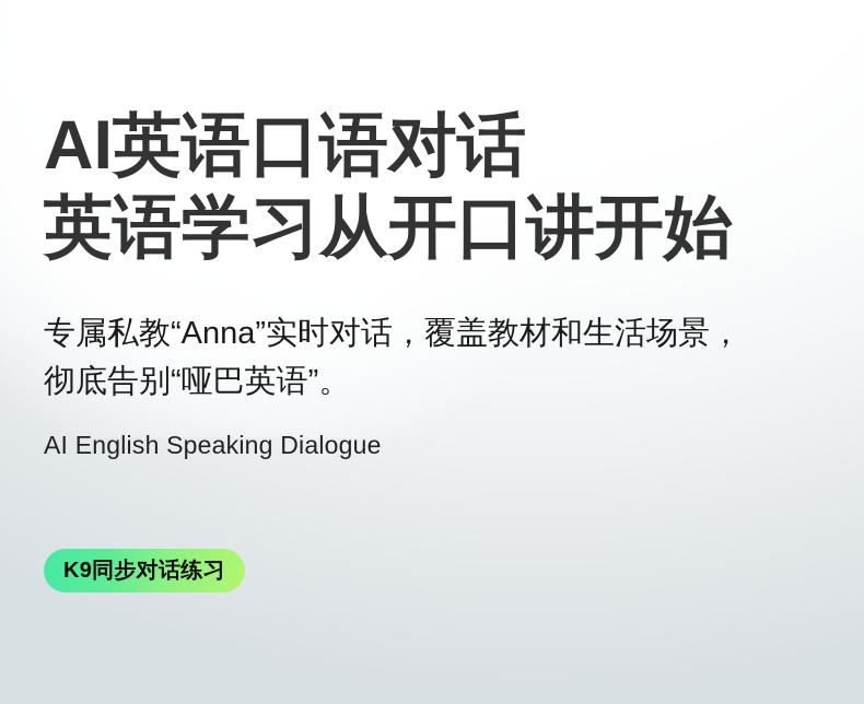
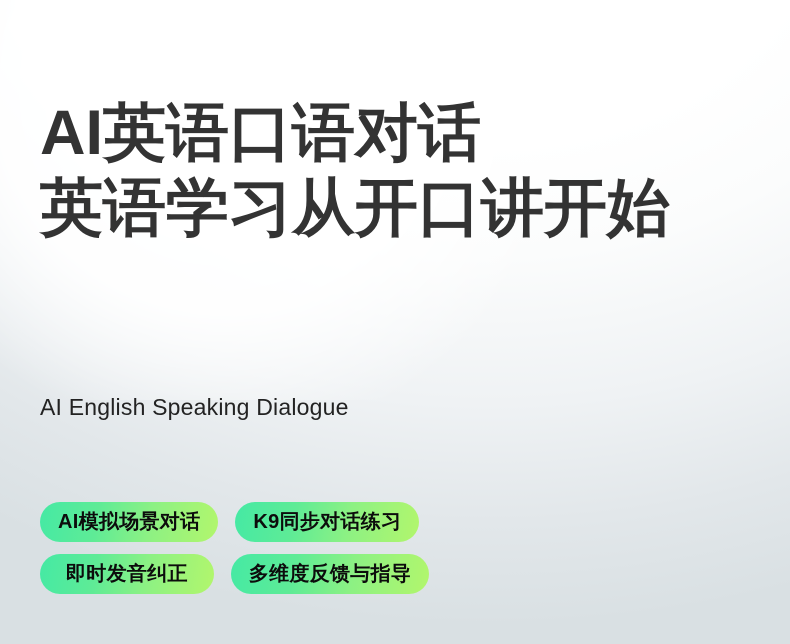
  AI英语口语对话
  英语学习从开口讲开始
- 专属私教“Anna”实时对话，覆盖教材和生活场景，
- 彻底告别“哑巴英语”。
  AI English Speaking Dialogue
+ AI模拟场景对话
  K9同步对话练习
+ 即时发音纠正
+ 多维度反馈与指导
